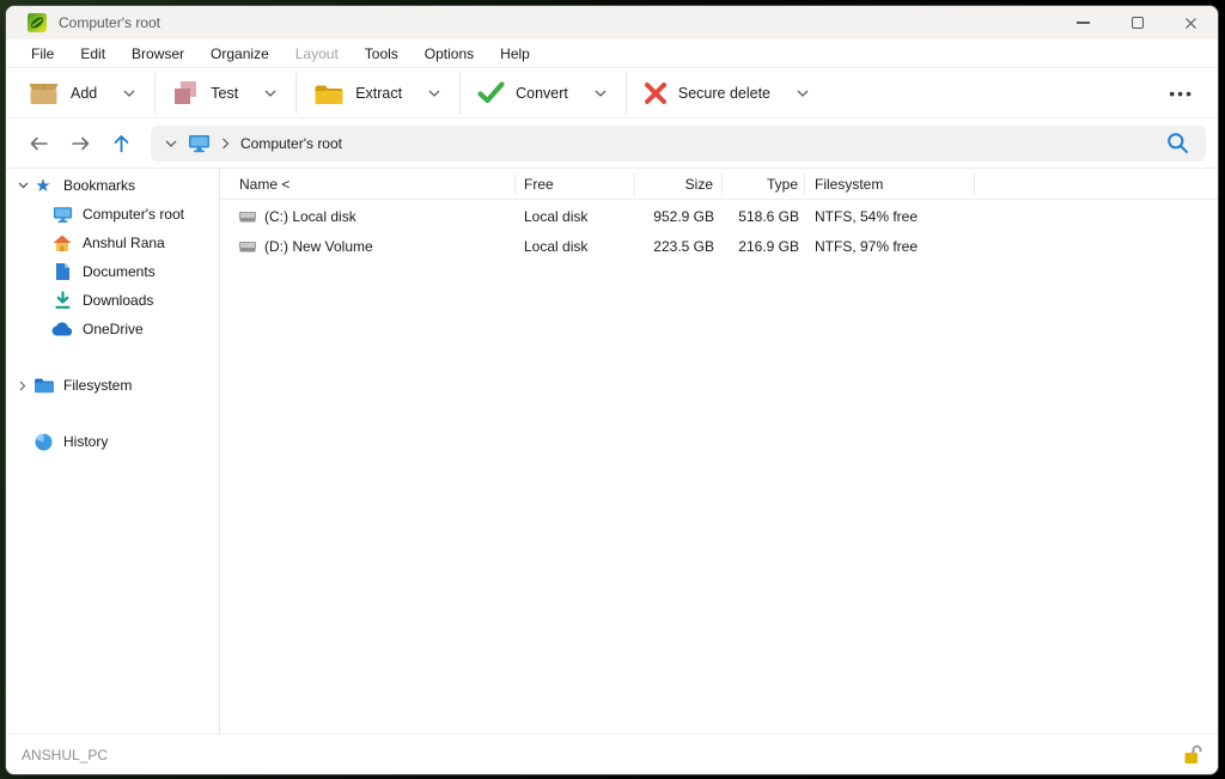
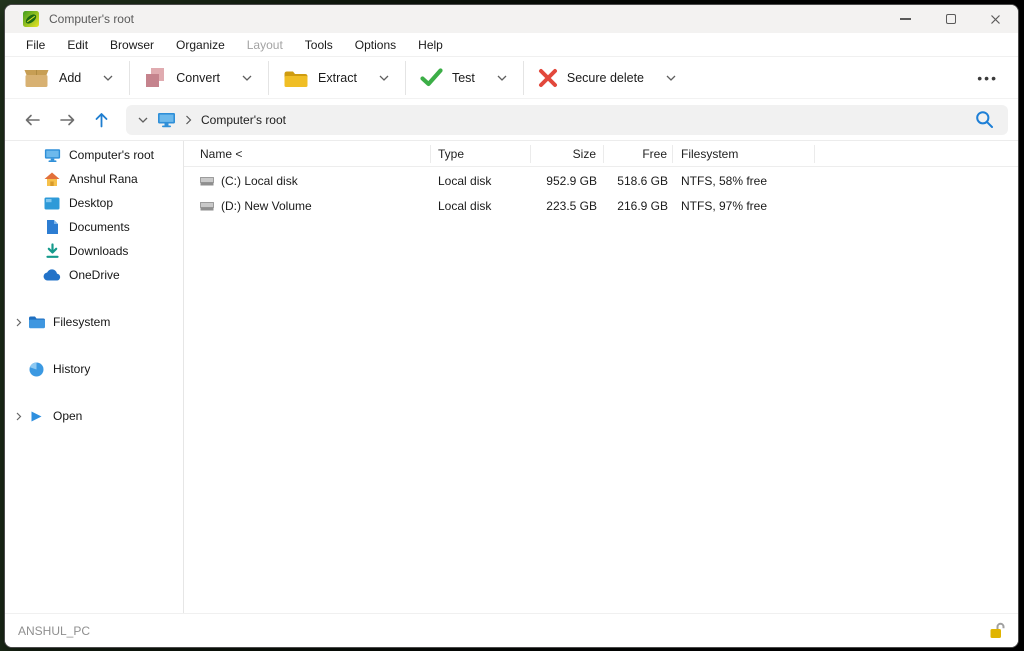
  Computer's root
  File
  Edit
  Browser
  Organize
  Layout
  Tools
  Options
  Help
  Add
- Test
+ Convert
  Extract
- Convert
+ Test
  Secure delete
  •••
  Computer's root
- ★
- Bookmarks
  Computer's root
  Anshul Rana
+ Desktop
  Documents
  Downloads
  OneDrive
  Filesystem
  History
+ Open
  Name <
- Free
+ Type
  Size
- Type
+ Free
  Filesystem
  (C:) Local disk
  Local disk
  952.9 GB
  518.6 GB
- NTFS, 54% free
+ NTFS, 58% free
  (D:) New Volume
  Local disk
  223.5 GB
  216.9 GB
  NTFS, 97% free
  ANSHUL_PC
